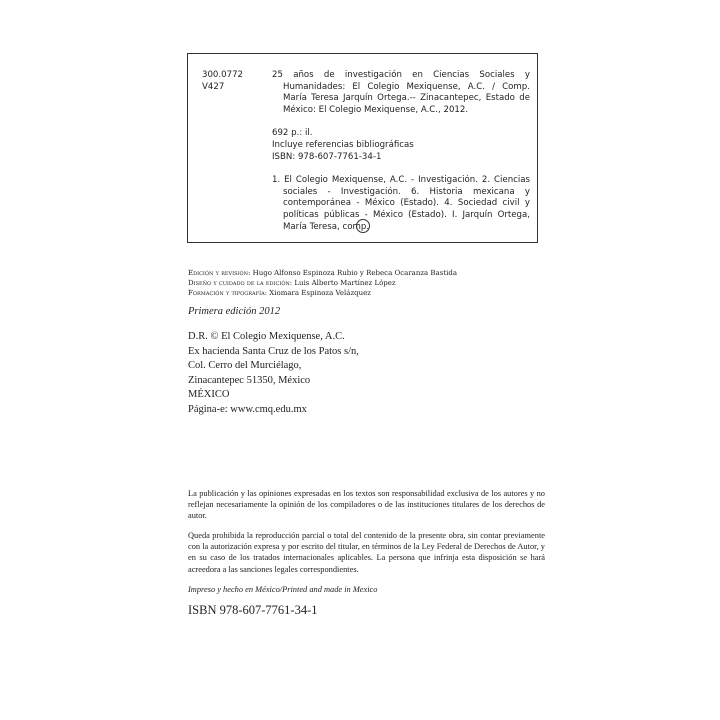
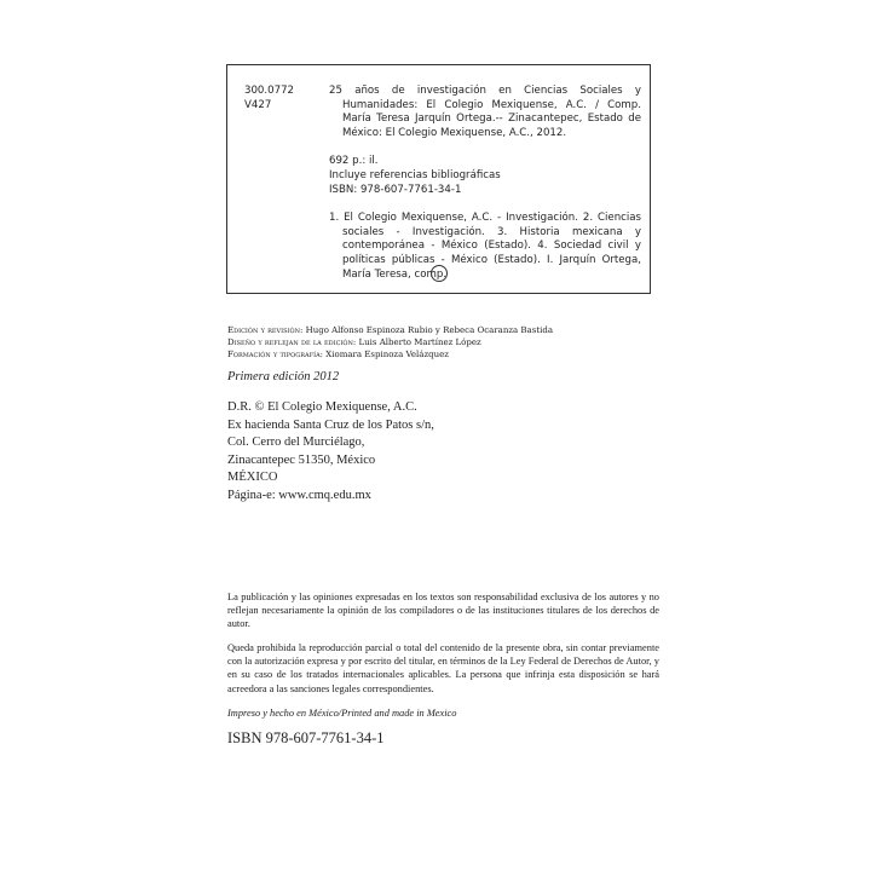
  300.0772
  V427
  25 años de investigación en Ciencias Sociales y Humanidades: El Colegio Mexiquense, A.C. / Comp. María Teresa Jarquín Ortega.-- Zinacantepec, Estado de México: El Colegio Mexiquense, A.C., 2012.
  692 p.: il.
  Incluye referencias bibliográficas
  ISBN: 978-607-7761-34-1
- 1. El Colegio Mexiquense, A.C. - Investigación. 2. Ciencias sociales - Investigación. 6. Historia mexicana y contemporánea - México (Estado). 4. Sociedad civil y políticas públicas - México (Estado). I. Jarquín Ortega, María Teresa, comp.
+ 1. El Colegio Mexiquense, A.C. - Investigación. 2. Ciencias sociales - Investigación. 3. Historia mexicana y contemporánea - México (Estado). 4. Sociedad civil y políticas públicas - México (Estado). I. Jarquín Ortega, María Teresa, comp.
  Edición y revisión: Hugo Alfonso Espinoza Rubio y Rebeca Ocaranza Bastida
- Diseño y cuidado de la edición: Luis Alberto Martínez López
+ Diseño y reflejan de la edición: Luis Alberto Martínez López
  Formación y tipografía: Xiomara Espinoza Velázquez
  Primera edición 2012
  D.R. © El Colegio Mexiquense, A.C.
  Ex hacienda Santa Cruz de los Patos s/n,
  Col. Cerro del Murciélago,
  Zinacantepec 51350, México
  MÉXICO
  Página-e: www.cmq.edu.mx
  La publicación y las opiniones expresadas en los textos son responsabilidad exclusiva de los autores y no reflejan necesariamente la opinión de los compiladores o de las instituciones titulares de los derechos de autor.
  Queda prohibida la reproducción parcial o total del contenido de la presente obra, sin contar previamente con la autorización expresa y por escrito del titular, en términos de la Ley Federal de Derechos de Autor, y en su caso de los tratados internacionales aplicables. La persona que infrinja esta disposición se hará acreedora a las sanciones legales correspondientes.
  Impreso y hecho en México/Printed and made in Mexico
  ISBN 978-607-7761-34-1
